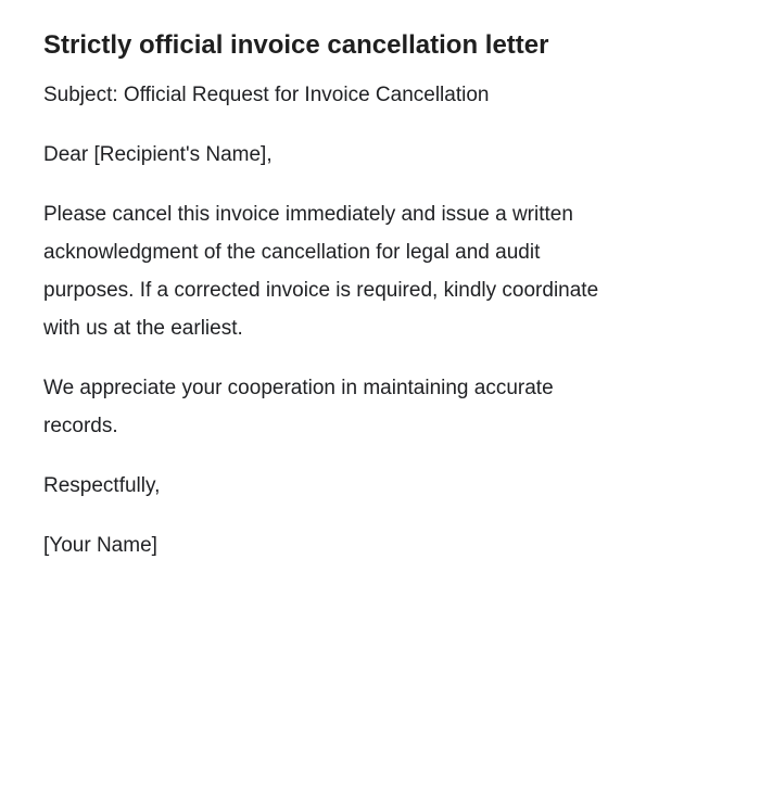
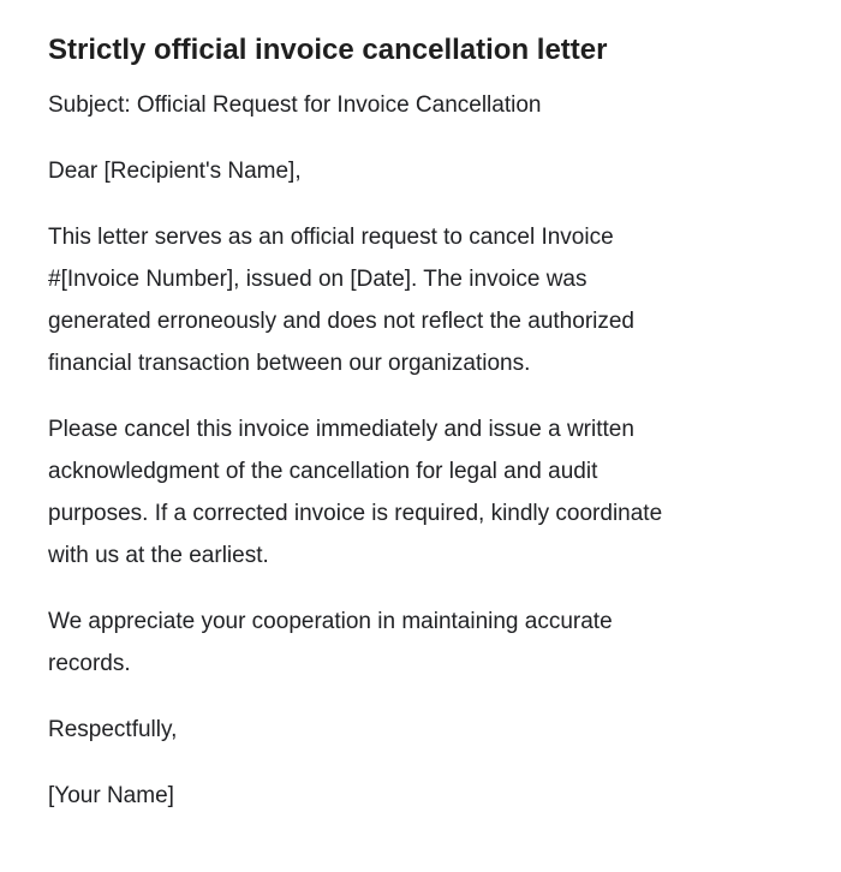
  Strictly official invoice cancellation letter
  Subject: Official Request for Invoice Cancellation
  Dear [Recipient's Name],
+ This letter serves as an official request to cancel Invoice
+ #[Invoice Number], issued on [Date]. The invoice was
+ generated erroneously and does not reflect the authorized
+ financial transaction between our organizations.
  Please cancel this invoice immediately and issue a written
  acknowledgment of the cancellation for legal and audit
  purposes. If a corrected invoice is required, kindly coordinate
  with us at the earliest.
  We appreciate your cooperation in maintaining accurate
  records.
  Respectfully,
  [Your Name]
